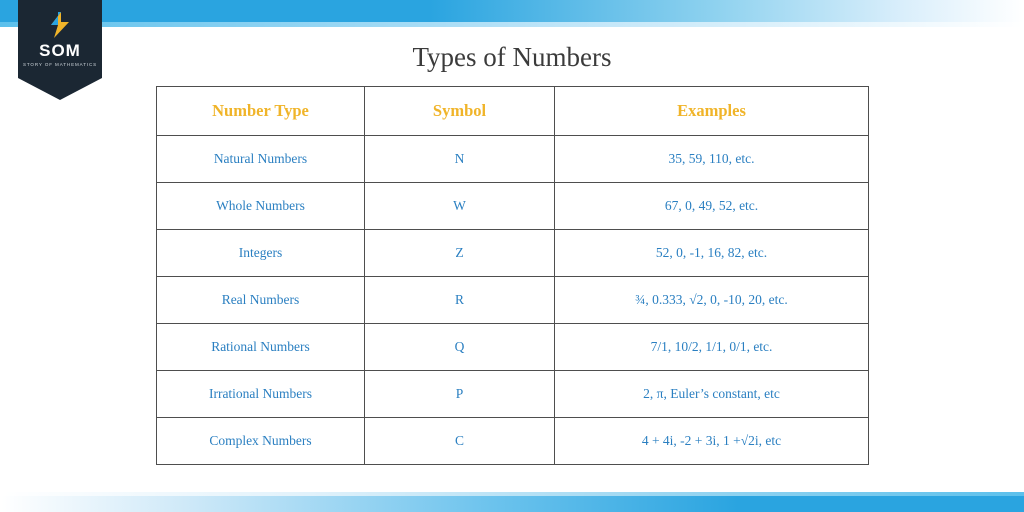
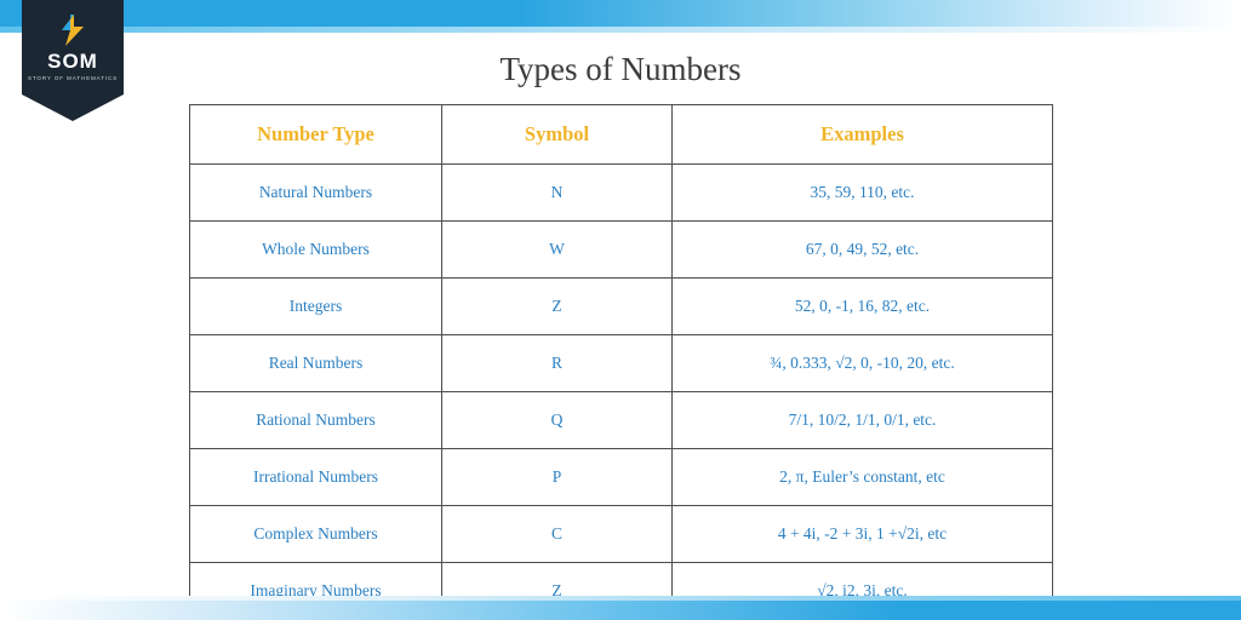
  SOM
  Types of Numbers
  Number Type	Symbol	Examples
  Natural Numbers	N	35, 59, 110, etc.
  Whole Numbers	W	67, 0, 49, 52, etc.
  Integers	Z	52, 0, -1, 16, 82, etc.
  Real Numbers	R	¾, 0.333, √2, 0, -10, 20, etc.
  Rational Numbers	Q	7/1, 10/2, 1/1, 0/1, etc.
  Irrational Numbers	P	2, π, Euler’s constant, etc
  Complex Numbers	C	4 + 4i, -2 + 3i, 1 +√2i, etc
+ Imaginary Numbers	Z	√2, i2, 3i, etc.
